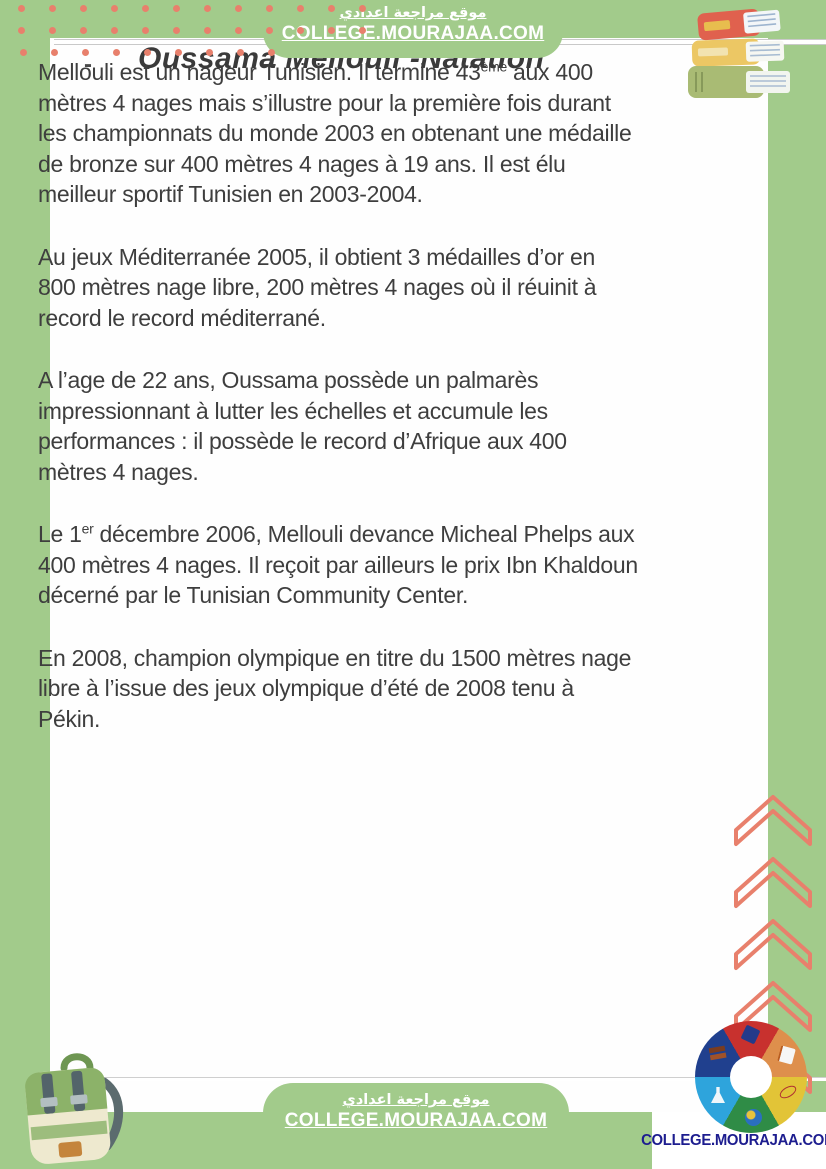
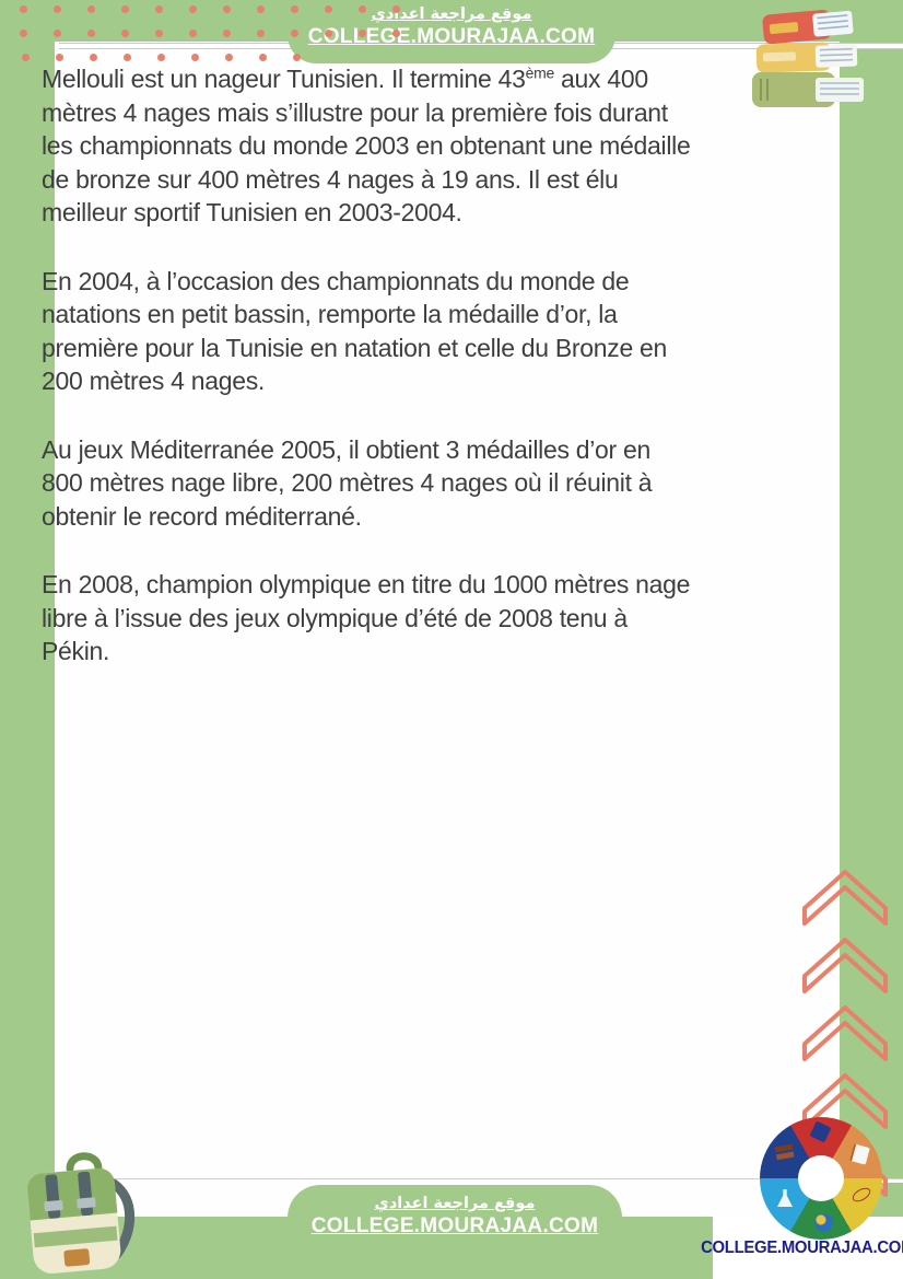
- -
- Oussama Mellouli -Natation
  Mellouli est un nageur Tunisien. Il termine 43ème aux 400 mètres 4 nages mais s’illustre pour la première fois durant les championnats du monde 2003 en obtenant une médaille de bronze sur 400 mètres 4 nages à 19 ans. Il est élu meilleur sportif Tunisien en 2003-2004.
+ En 2004, à l’occasion des championnats du monde de natations en petit bassin, remporte la médaille d’or, la première pour la Tunisie en natation et celle du Bronze en 200 mètres 4 nages.
- Au jeux Méditerranée 2005, il obtient 3 médailles d’or en 800 mètres nage libre, 200 mètres 4 nages où il réuinit à record le record méditerrané.
+ Au jeux Méditerranée 2005, il obtient 3 médailles d’or en 800 mètres nage libre, 200 mètres 4 nages où il réuinit à obtenir le record méditerrané.
- A l’age de 22 ans, Oussama possède un palmarès impressionnant à lutter les échelles et accumule les performances : il possède le record d’Afrique aux 400 mètres 4 nages.
- Le 1er décembre 2006, Mellouli devance Micheal Phelps aux 400 mètres 4 nages. Il reçoit par ailleurs le prix Ibn Khaldoun décerné par le Tunisian Community Center.
- En 2008, champion olympique en titre du 1500 mètres nage libre à l’issue des jeux olympique d’été de 2008 tenu à Pékin.
+ En 2008, champion olympique en titre du 1000 mètres nage libre à l’issue des jeux olympique d’été de 2008 tenu à Pékin.
  موقع مراجعة اعدادي
  COLEGE.MOURAJAA.COM
  موقع مراجعة اعدادي
  COLLEGE.MOURAJAA.COM
  COLLEGE.MOURAJAA.CO
